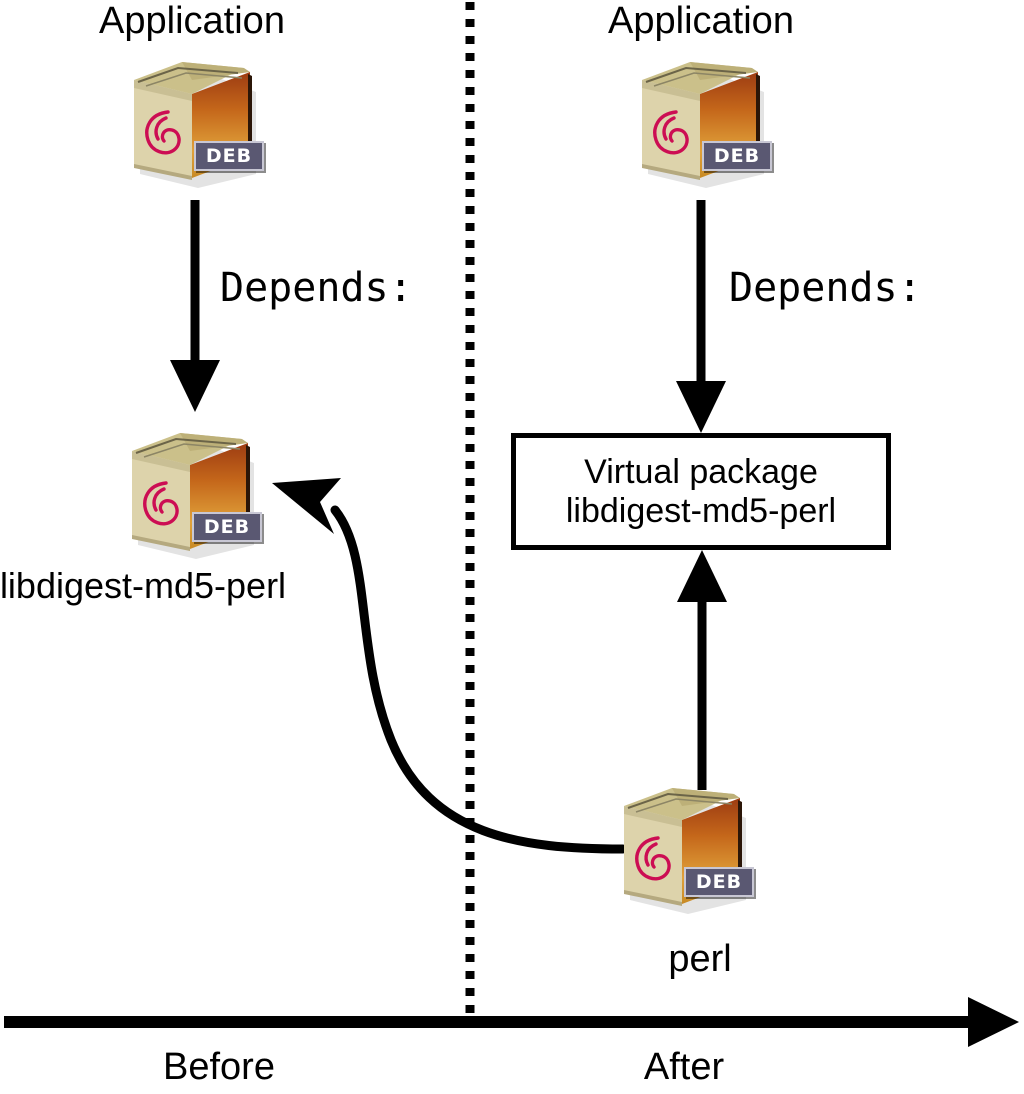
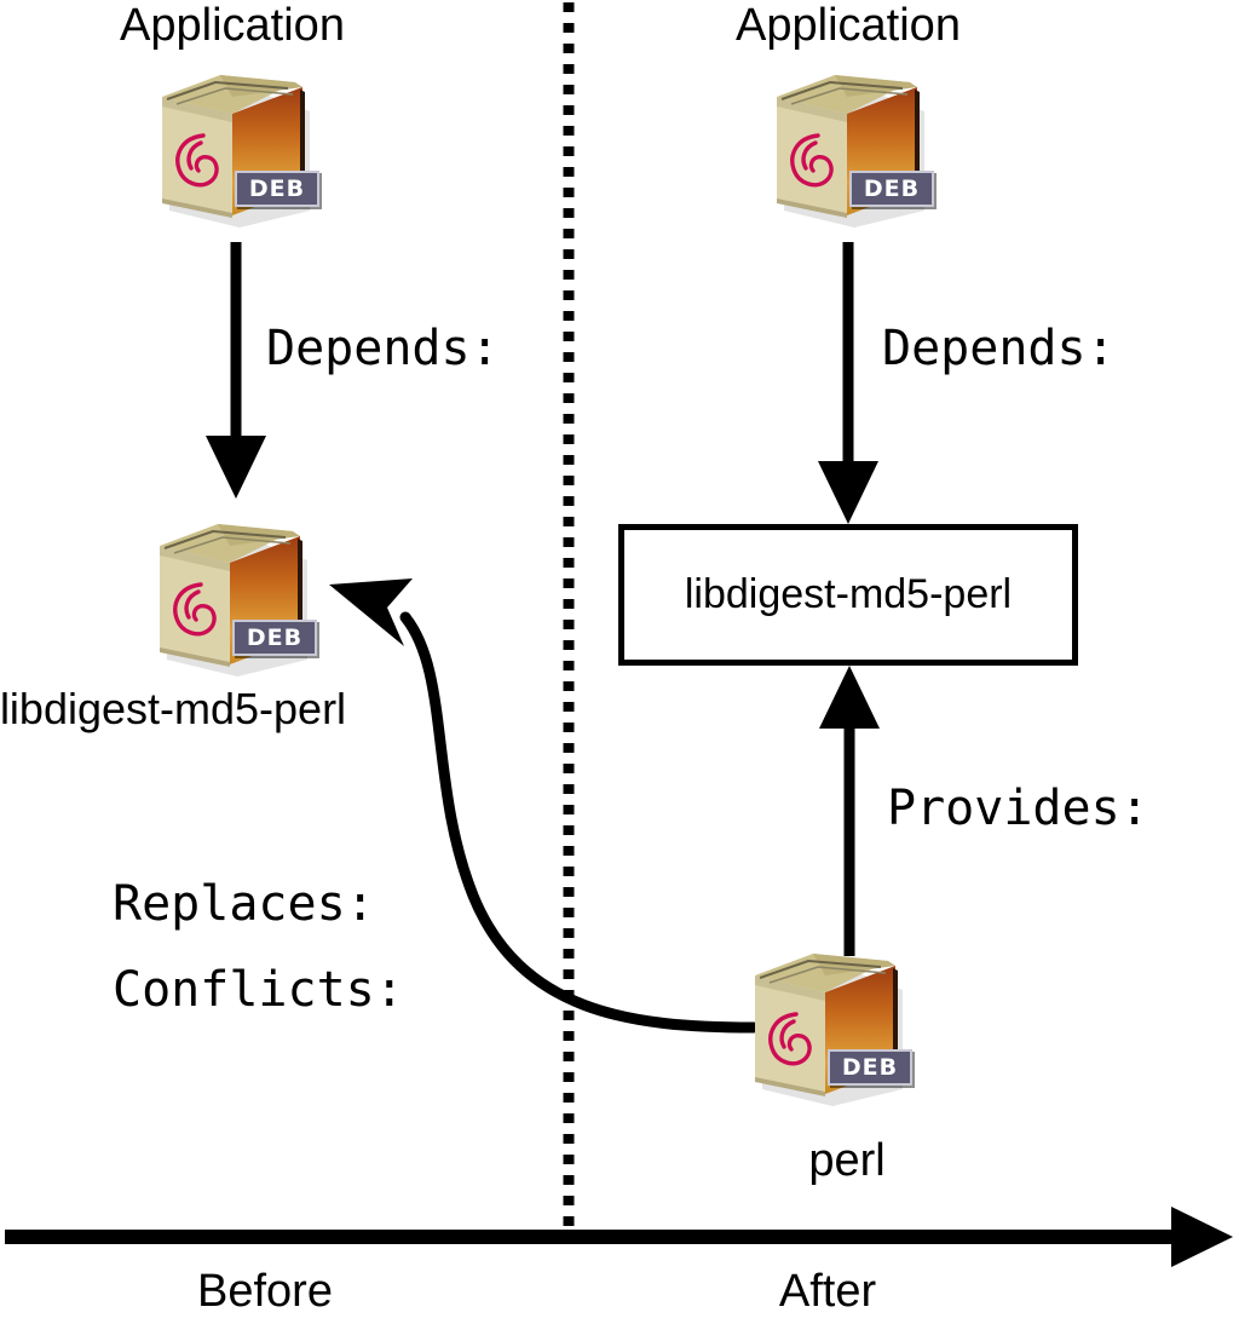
  Application
  Application
  Depends:
  Depends:
+ Replaces:
+ Conflicts:
+ Provides:
  libdigest-md5-perl
  perl
  Before
  After
- Virtual package
  libdigest-md5-perl
  DEB
  DEB
  DEB
  DEB
